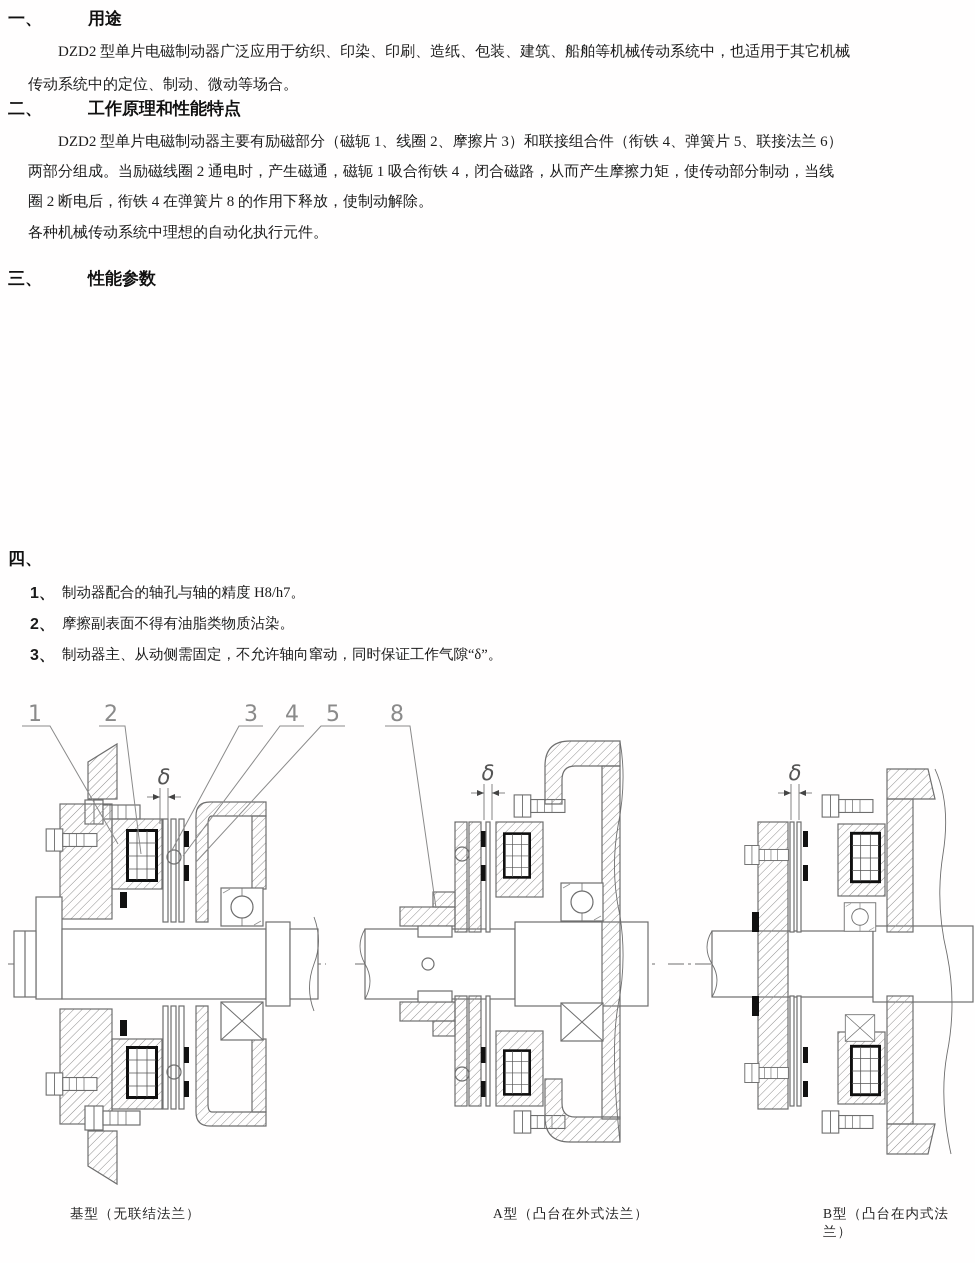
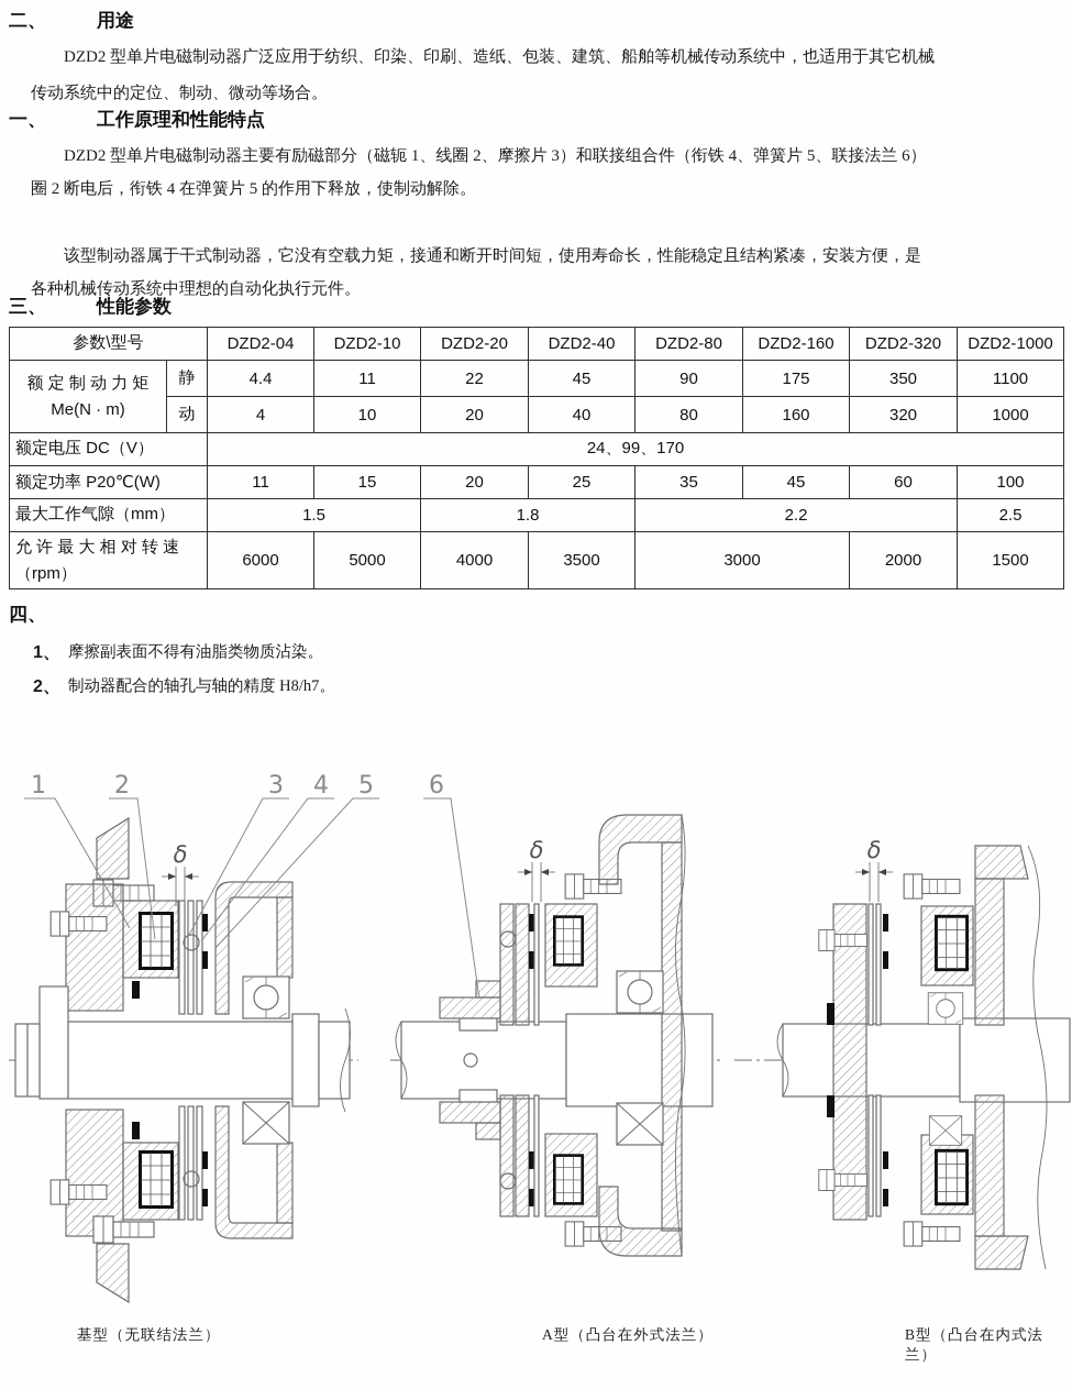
- 一、
+ 二、
  用途
  DZD2 型单片电磁制动器广泛应用于纺织、印染、印刷、造纸、包装、建筑、船舶等机械传动系统中，也适用于其它机械
  传动系统中的定位、制动、微动等场合。
- 二、
+ 一、
  工作原理和性能特点
  DZD2 型单片电磁制动器主要有励磁部分（磁轭 1、线圈 2、摩擦片 3）和联接组合件（衔铁 4、弹簧片 5、联接法兰 6）
- 两部分组成。当励磁线圈 2 通电时，产生磁通，磁轭 1 吸合衔铁 4，闭合磁路，从而产生摩擦力矩，使传动部分制动，当线
- 圈 2 断电后，衔铁 4 在弹簧片 8 的作用下释放，使制动解除。
+ 圈 2 断电后，衔铁 4 在弹簧片 5 的作用下释放，使制动解除。
+ 该型制动器属于干式制动器，它没有空载力矩，接通和断开时间短，使用寿命长，性能稳定且结构紧凑，安装方便，是
  各种机械传动系统中理想的自动化执行元件。
  三、
  性能参数
+ 参数\型号	DZD2-04	DZD2-10	DZD2-20	DZD2-40	DZD2-80	DZD2-160	DZD2-320	DZD2-1000
+ 额 定 制 动 力 矩 Me(N · m)	静	4.4	11	22	45	90	175	350	1100
+ 动	4	10	20	40	80	160	320	1000
+ 额定电压 DC（V）	24、99、170
+ 额定功率 P20℃(W)	11	15	20	25	35	45	60	100
+ 最大工作气隙（mm）	1.5	1.8	2.2	2.5
+ 允 许 最 大 相 对 转 速 （rpm）	6000	5000	4000	3500	3000	2000	1500
  四、
  1、
- 制动器配合的轴孔与轴的精度 H8/h7。
+ 摩擦副表面不得有油脂类物质沾染。
  2、
- 摩擦副表面不得有油脂类物质沾染。
+ 制动器配合的轴孔与轴的精度 H8/h7。
- 3、
- 制动器主、从动侧需固定，不允许轴向窜动，同时保证工作气隙“δ”。
  1
  2
  3
  4
  5
- 8
+ 6
  δ
  δ
  δ
  基型（无联结法兰）
  A型（凸台在外式法兰）
  B型（凸台在内式法兰）
